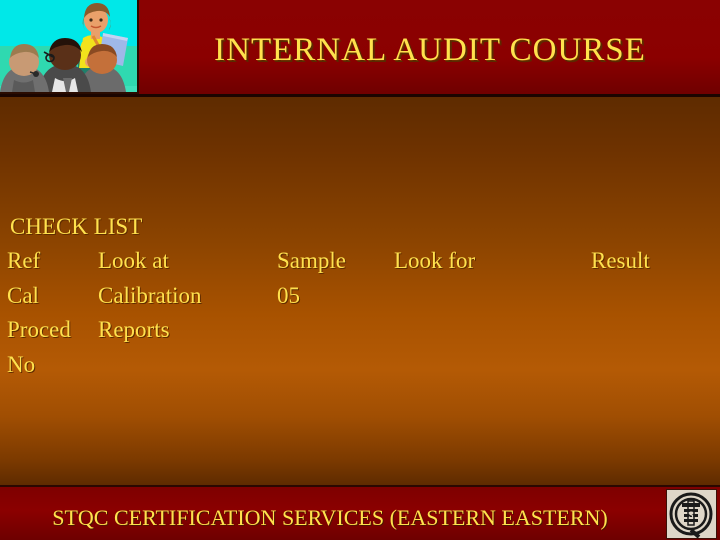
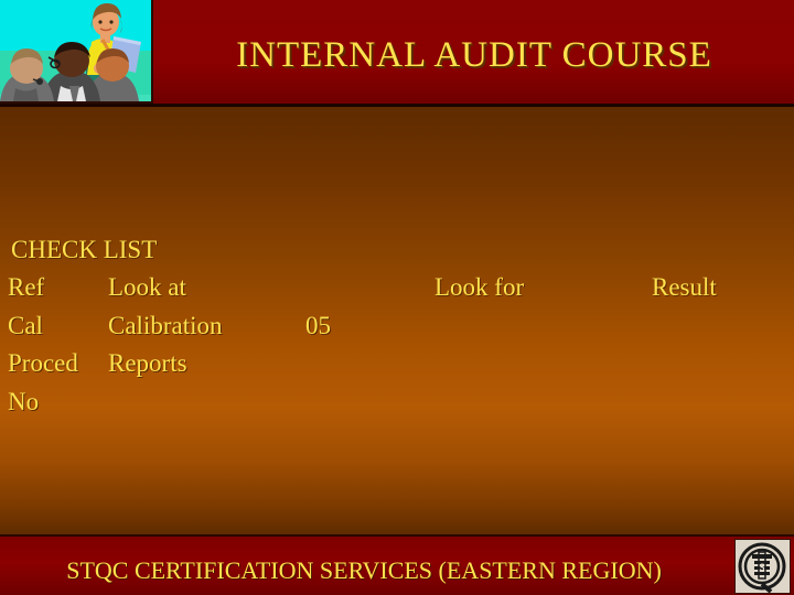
  INTERNAL AUDIT COURSE
  CHECK LIST
  Ref
  Look at
- Sample
  Look for
  Result
  Cal
  Calibration
  05
  Proced
  Reports
  No
- STQC CERTIFICATION SERVICES (EASTERN EASTERN)
+ STQC CERTIFICATION SERVICES (EASTERN REGION)
  S
